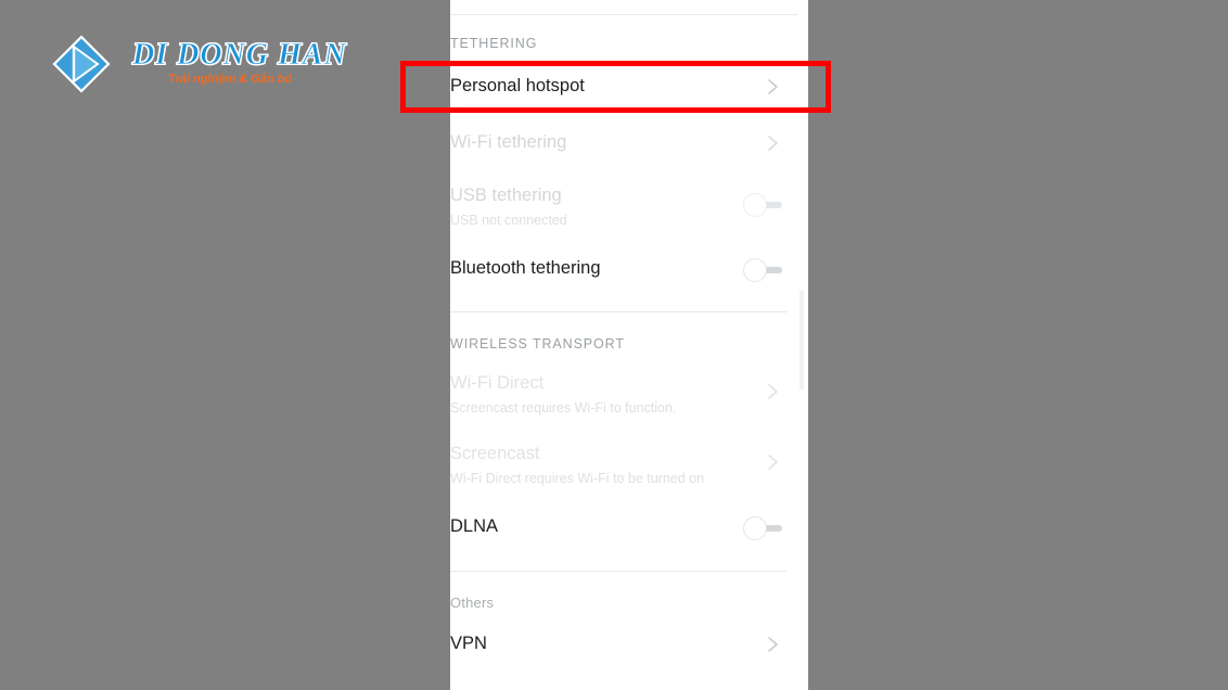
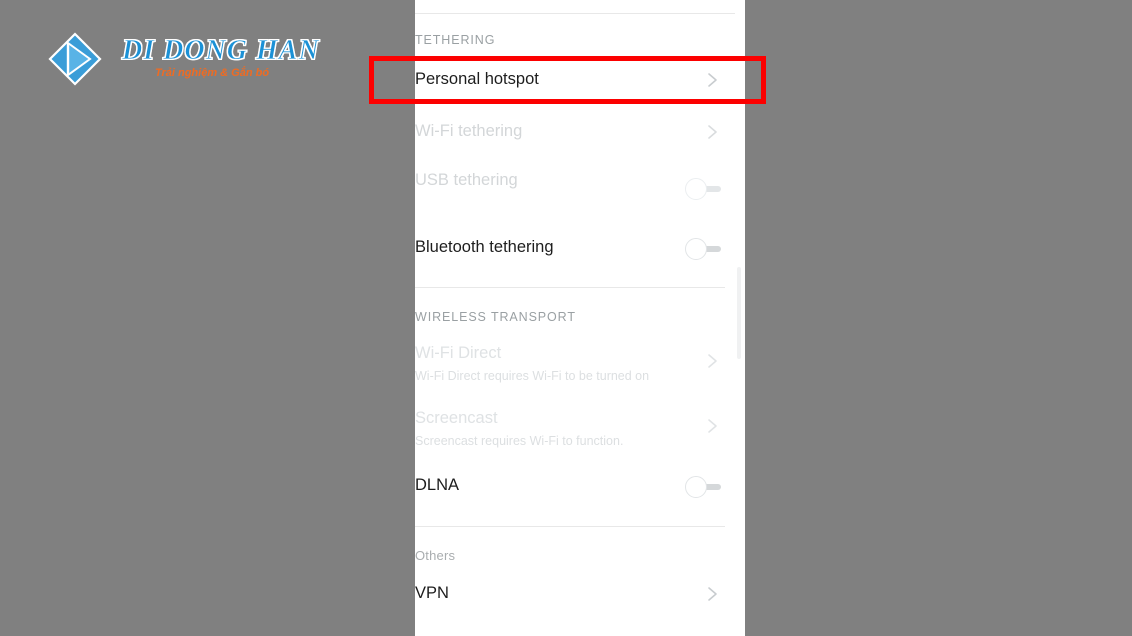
  DI DONG HAN
  Trải nghiệm & Gắn bó
  TETHERING
  Personal hotspot
  Wi-Fi tethering
  USB tethering
- USB not connected
  Bluetooth tethering
  WIRELESS TRANSPORT
  Wi-Fi Direct
- Screencast requires Wi-Fi to function.
+ Wi-Fi Direct requires Wi-Fi to be turned on
  Screencast
- Wi-Fi Direct requires Wi-Fi to be turned on
+ Screencast requires Wi-Fi to function.
  DLNA
  Others
  VPN
